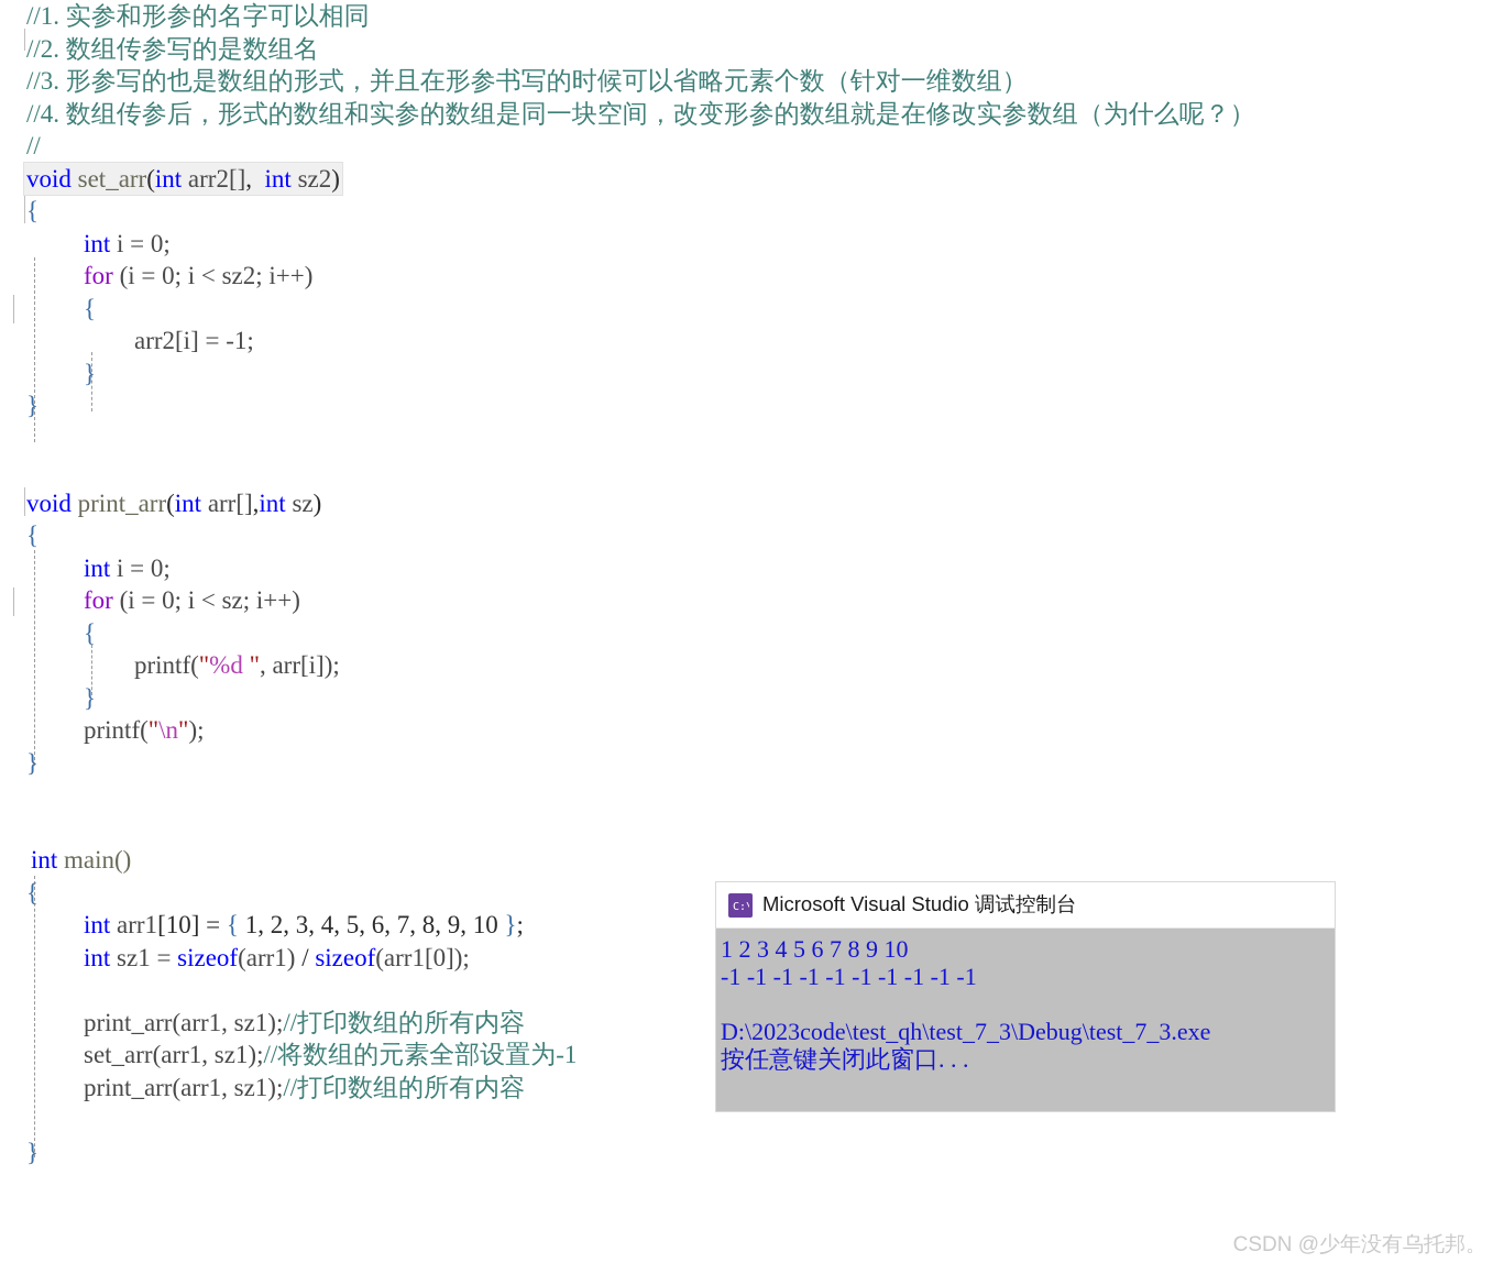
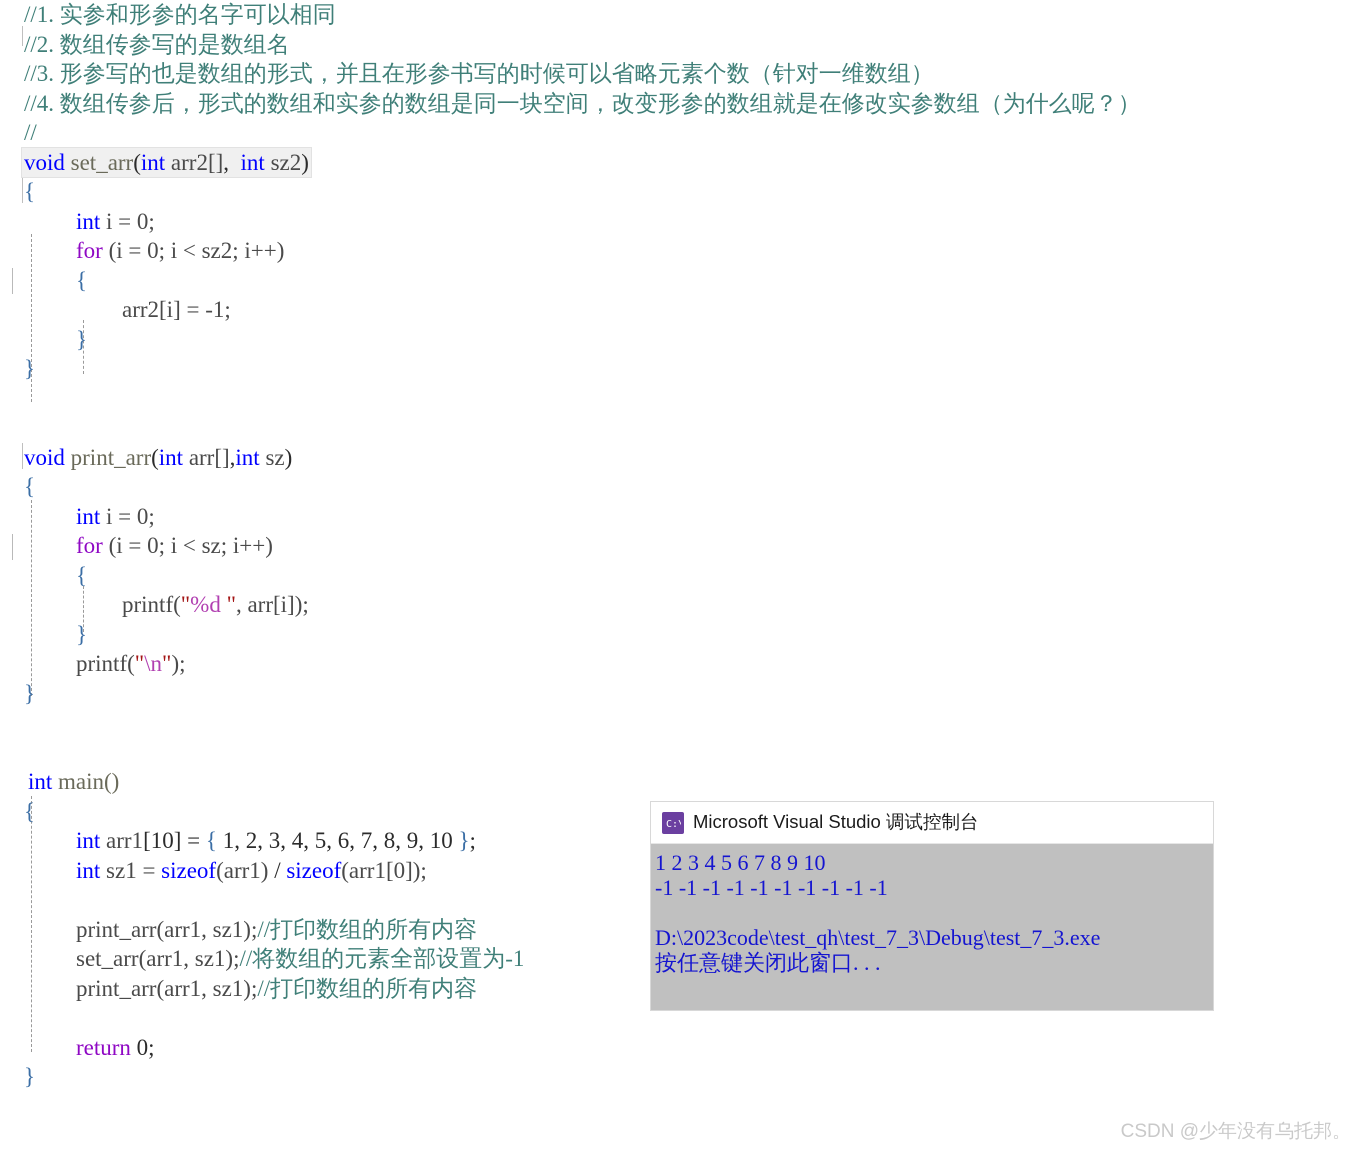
  //1. 实参和形参的名字可以相同
  //2. 数组传参写的是数组名
  //3. 形参写的也是数组的形式，并且在形参书写的时候可以省略元素个数（针对一维数组）
  //4. 数组传参后，形式的数组和实参的数组是同一块空间，改变形参的数组就是在修改实参数组（为什么呢？）
  //
  void set_arr(int arr2[], int sz2)
  {
  int i = 0;
  for (i = 0; i < sz2; i++)
  {
  arr2[i] = -1;
  }
  }
  void print_arr(int arr[],int sz)
  {
  int i = 0;
  for (i = 0; i < sz; i++)
  {
  printf("%d ", arr[i]);
  }
  printf("\n");
  }
  int main()
  {
  int arr1[10] = { 1, 2, 3, 4, 5, 6, 7, 8, 9, 10 };
  int sz1 = sizeof(arr1) / sizeof(arr1[0]);
  print_arr(arr1, sz1);//打印数组的所有内容
  set_arr(arr1, sz1);//将数组的元素全部设置为-1
  print_arr(arr1, sz1);//打印数组的所有内容
+ return 0;
  }
  Microsoft Visual Studio 调试控制台
  1 2 3 4 5 6 7 8 9 10
  -1 -1 -1 -1 -1 -1 -1 -1 -1 -1
  D:\2023code\test_qh\test_7_3\Debug\test_7_3.exe
  按任意键关闭此窗口. . .
  CSDN @少年没有乌托邦。
